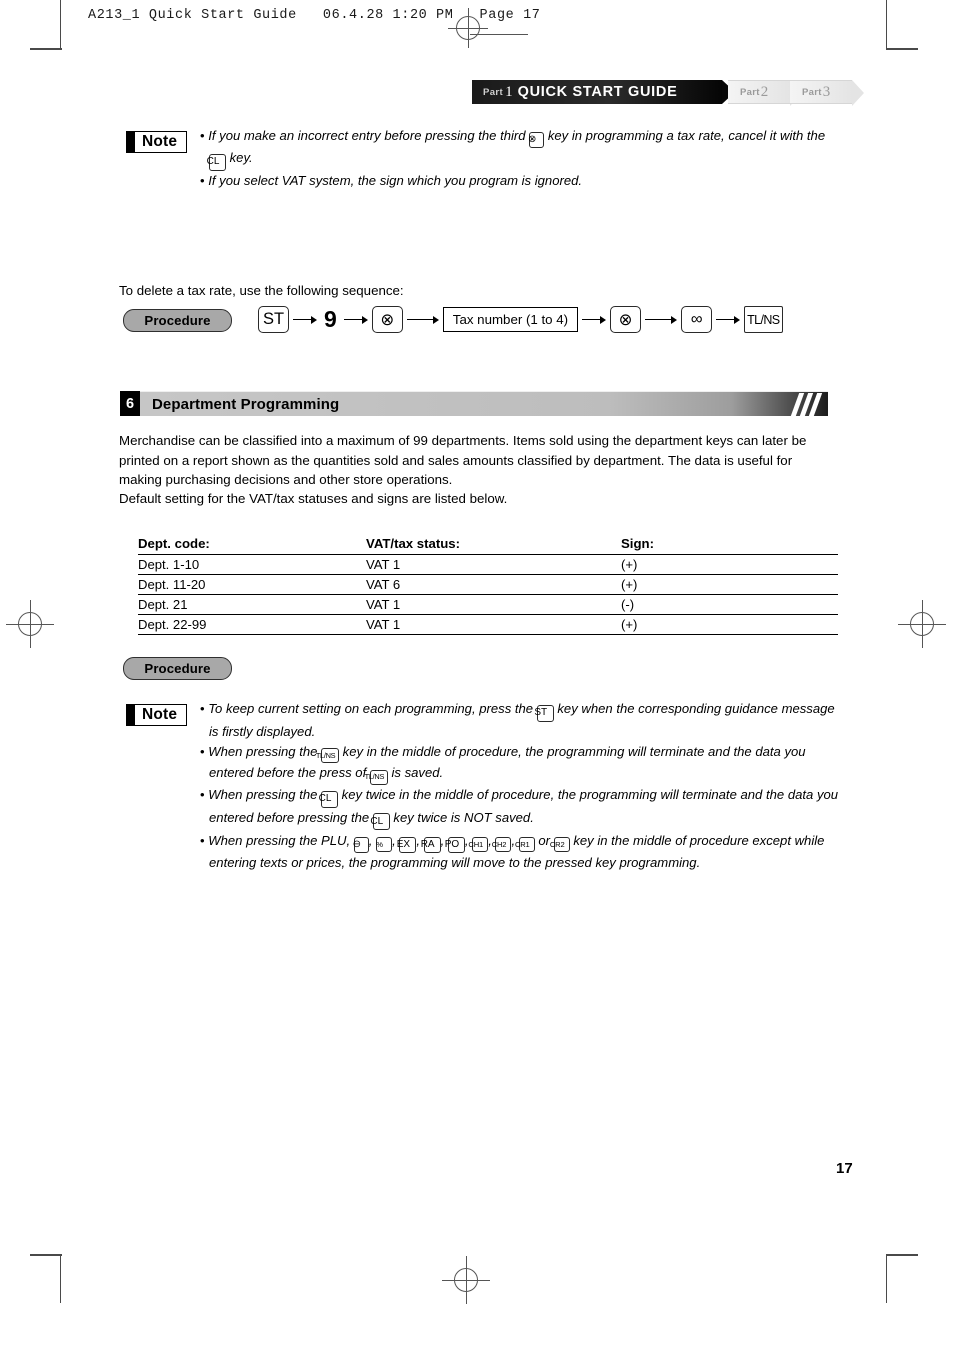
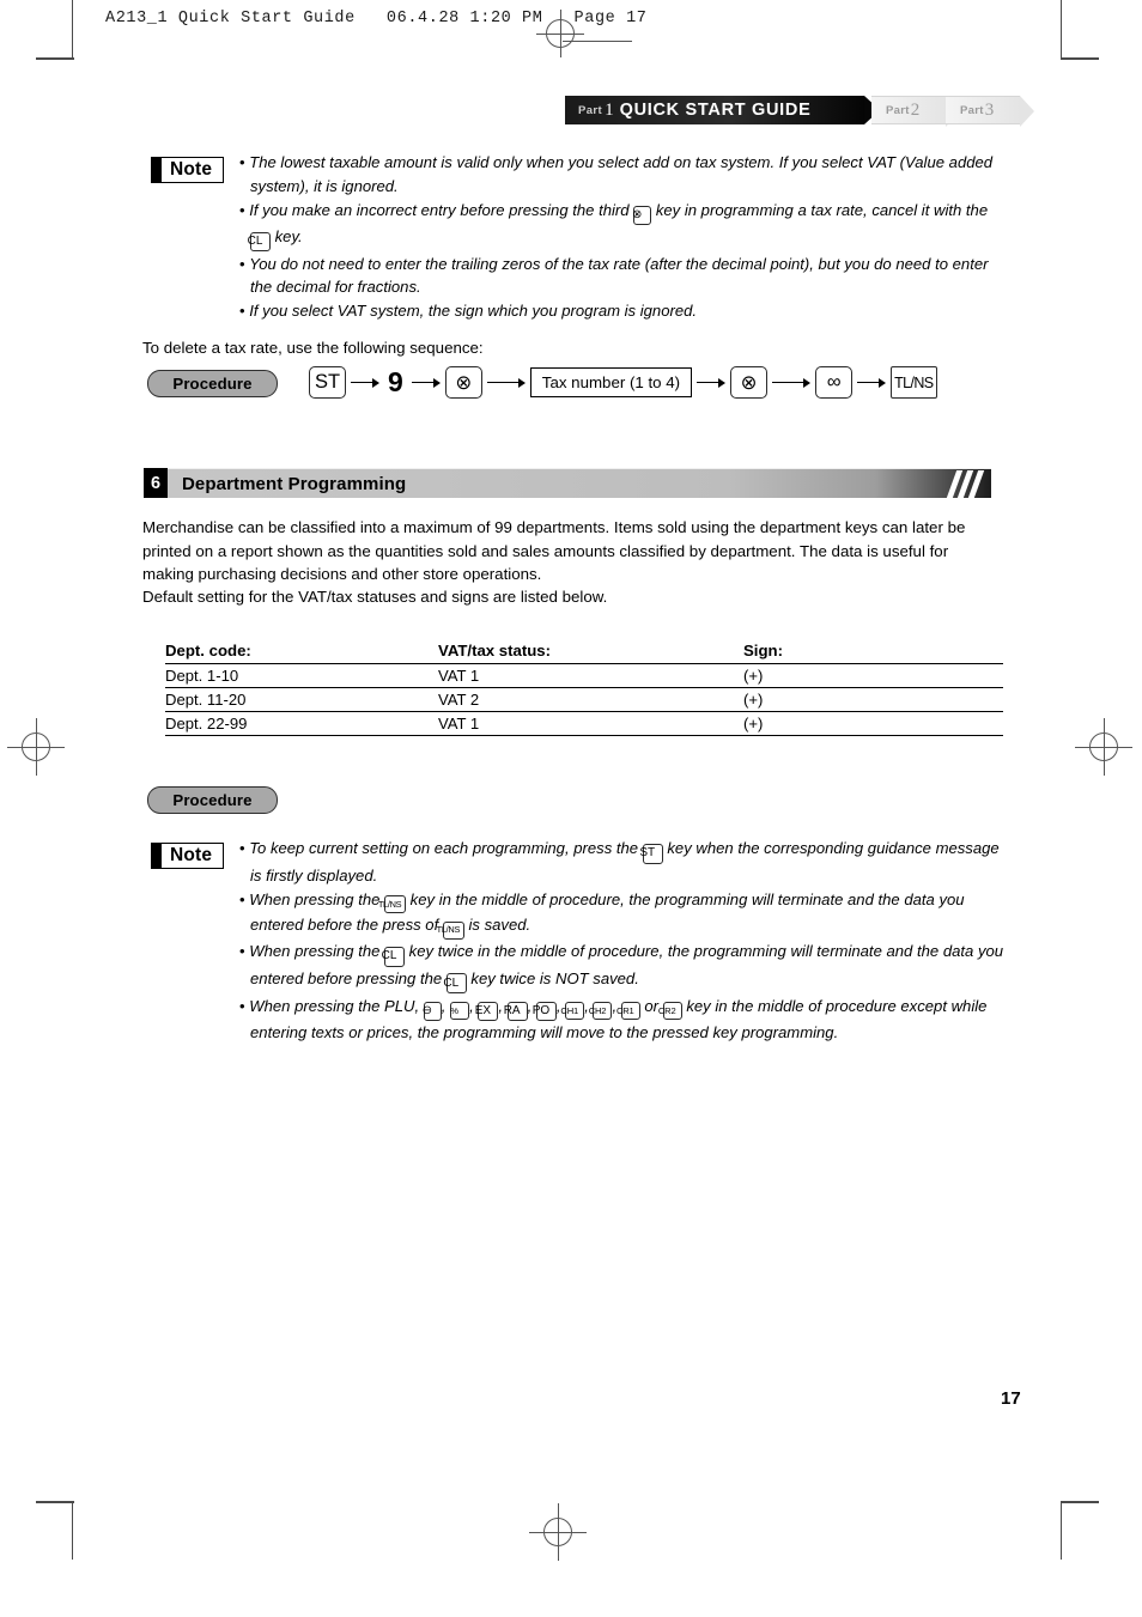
  A213_1 Quick Start Guide 06.4.28 1:20 PM Page 17
  Part
  1
  QUICK START GUIDE
  Part
  2
  Part
  3
  Note
+ • The lowest taxable amount is valid only when you select add on tax system. If you select VAT (Value added system), it is ignored.
  • If you make an incorrect entry before pressing the third ⊗ key in programming a tax rate, cancel it with the CL key.
+ • You do not need to enter the trailing zeros of the tax rate (after the decimal point), but you do need to enter the decimal for fractions.
  • If you select VAT system, the sign which you program is ignored.
  To delete a tax rate, use the following sequence:
  Procedure
  ST
  9
  ⊗
  Tax number (1 to 4)
  ⊗
  ∞
  TL/NS
  6
  Department Programming
  Merchandise can be classified into a maximum of 99 departments. Items sold using the department keys can later be printed on a report shown as the quantities sold and sales amounts classified by department. The data is useful for making purchasing decisions and other store operations.
  Default setting for the VAT/tax statuses and signs are listed below.
  Dept. code:	VAT/tax status:	Sign:
  Dept. 1-10	VAT 1	(+)
- Dept. 11-20	VAT 6	(+)
+ Dept. 11-20	VAT 2	(+)
- Dept. 21	VAT 1	(-)
  Dept. 22-99	VAT 1	(+)
  Procedure
  Note
  • To keep current setting on each programming, press the ST key when the corresponding guidance message is firstly displayed.
  • When pressing the TL/NS key in the middle of procedure, the programming will terminate and the data you entered before the press of TL/NS is saved.
  • When pressing the CL key twice in the middle of procedure, the programming will terminate and the data you entered before pressing the CL key twice is NOT saved.
  • When pressing the PLU, ⊖ , % , EX , RA , PO , CH1 , CH2 , CR1 or CR2 key in the middle of procedure except while entering texts or prices, the programming will move to the pressed key programming.
  17
